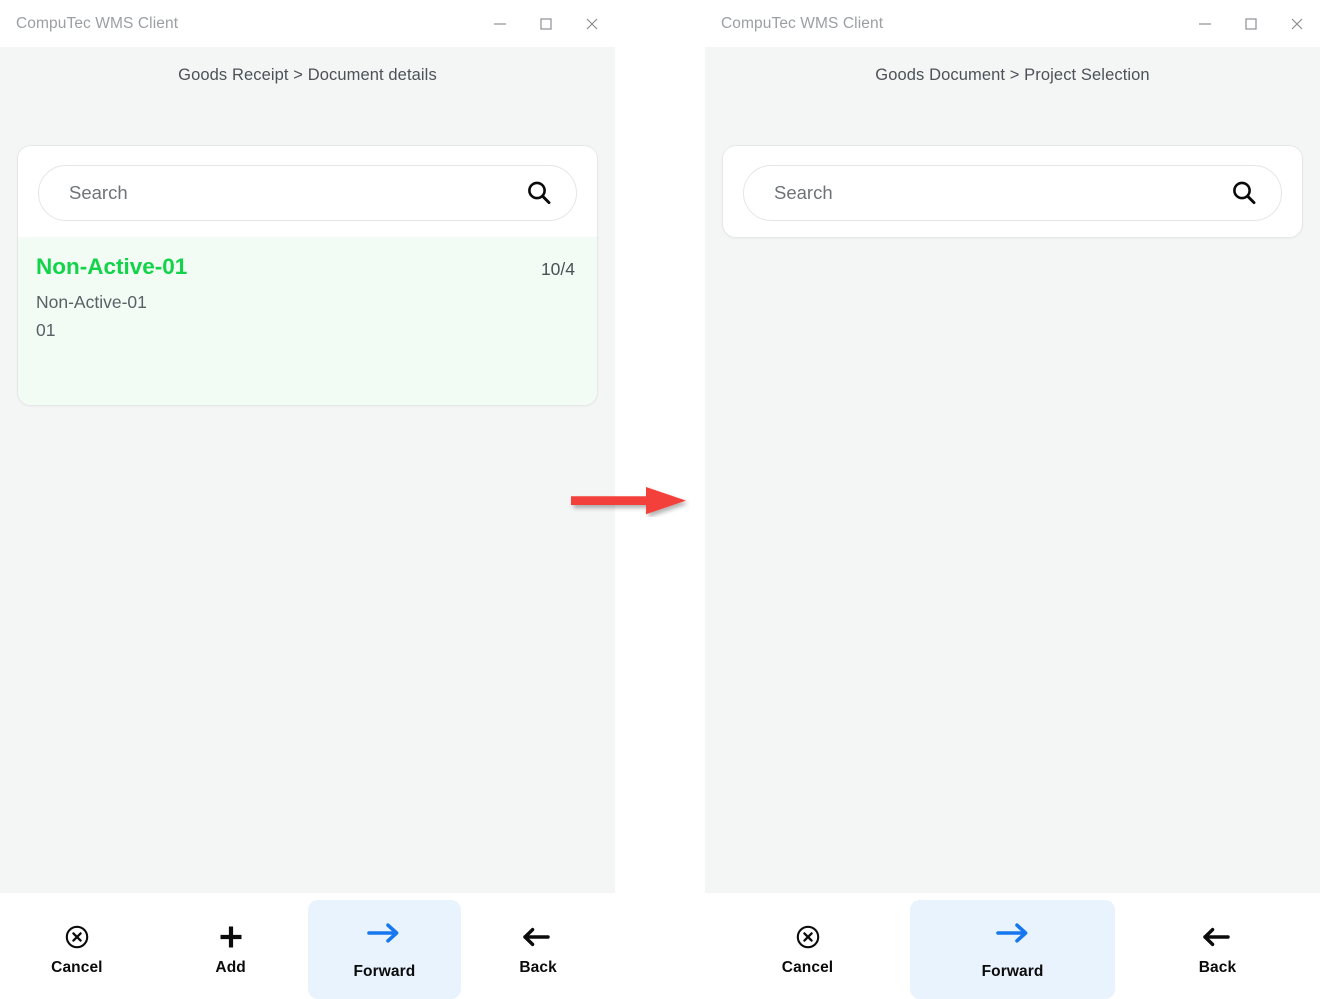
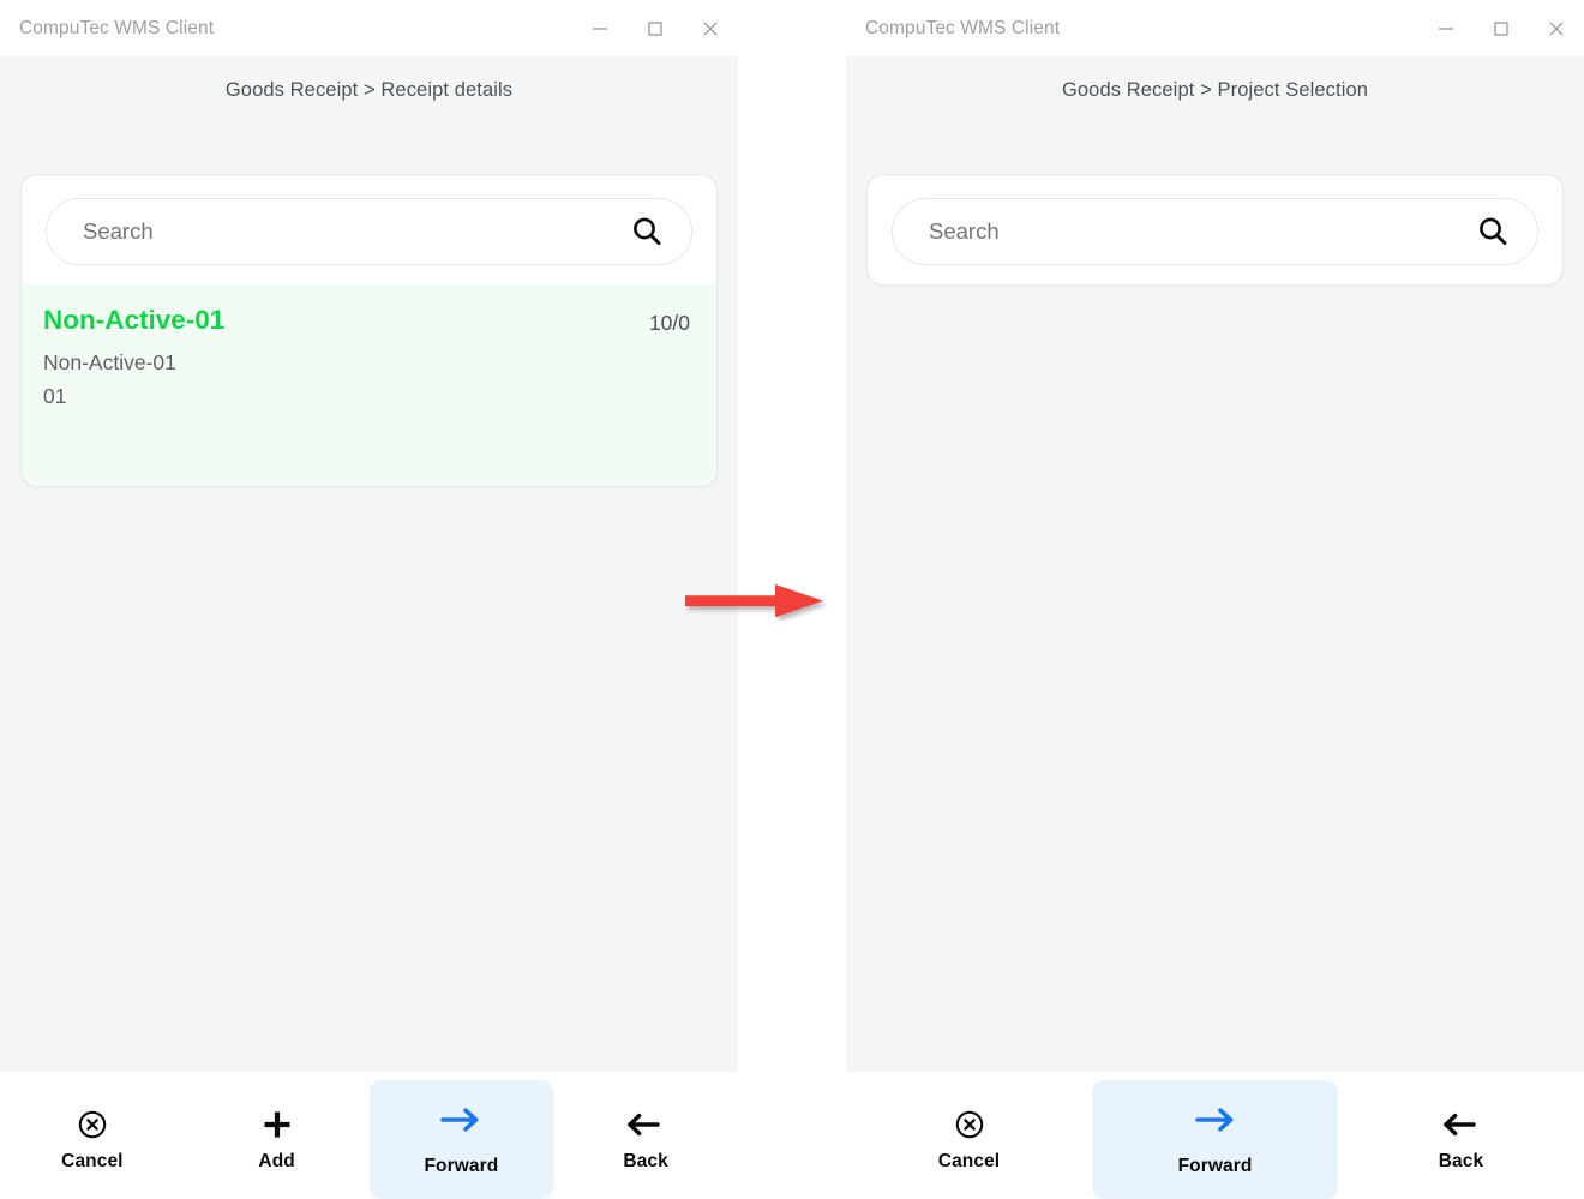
  CompuTec WMS Client
- Goods Receipt > Document details
+ Goods Receipt > Receipt details
  Search
  Non-Active-01
- 10/4
+ 10/0
  Non-Active-01
  01
  Cancel
  Add
  Forward
  Back
  CompuTec WMS Client
- Goods Document > Project Selection
+ Goods Receipt > Project Selection
  Search
  Cancel
  Forward
  Back
